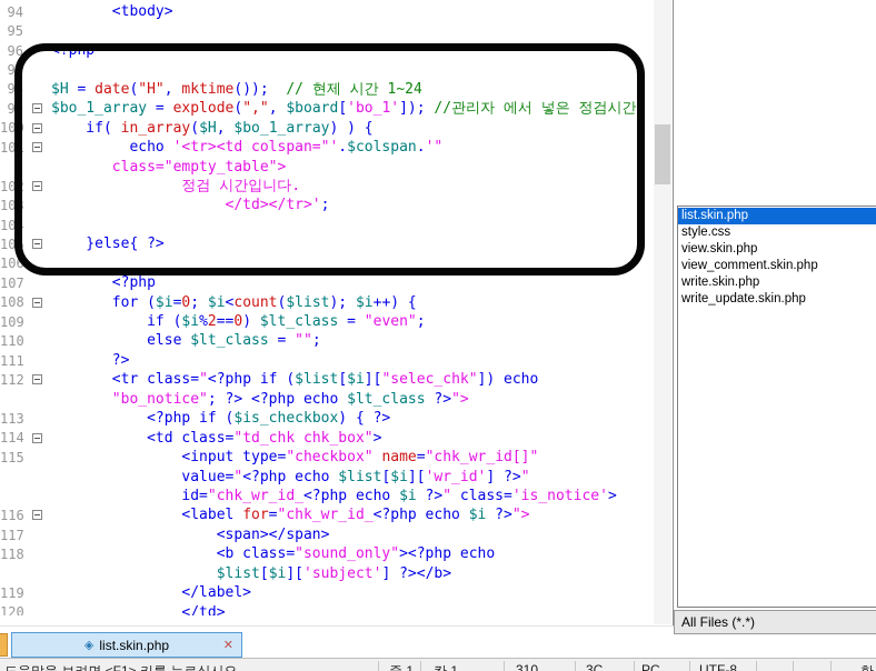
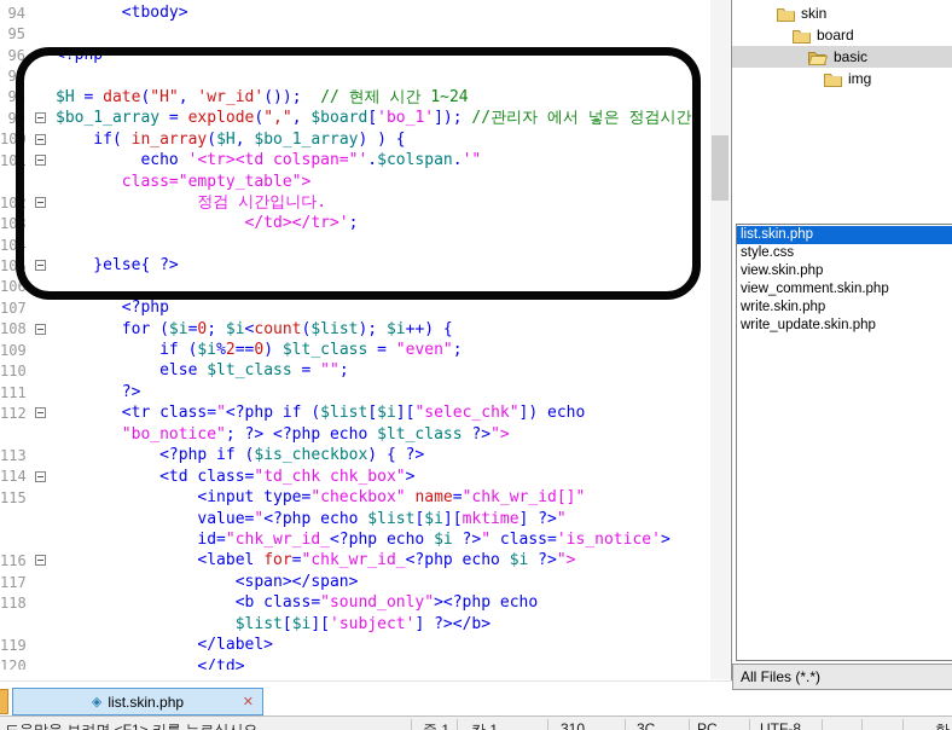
  94
  <tbody>
  95
  96
  <?php
  97
  98
- $H = date("H", mktime()); // 현제 시간 1~24
+ $H = date("H", 'wr_id'()); // 현제 시간 1~24
  99
  $bo_1_array = explode(",", $board['bo_1']); //관리자 에서 넣은 정검시간
  100
  if( in_array($H, $bo_1_array) ) {
  101
  echo '<tr><td colspan="'.$colspan.'"
  class="empty_table">
  102
  정검 시간입니다.
  103
  </td></tr>';
  104
  105
  }else{ ?>
  106
  107
  <?php
  108
  for ($i=0; $i<count($list); $i++) {
  109
  if ($i%2==0) $lt_class = "even";
  110
  else $lt_class = "";
  111
  ?>
  112
  <tr class="<?php if ($list[$i]["selec_chk"]) echo
  "bo_notice"; ?> <?php echo $lt_class ?>">
  113
  <?php if ($is_checkbox) { ?>
  114
  <td class="td_chk chk_box">
  115
  <input type="checkbox" name="chk_wr_id[]"
- value="<?php echo $list[$i]['wr_id'] ?>"
+ value="<?php echo $list[$i][mktime] ?>"
  id="chk_wr_id_<?php echo $i ?>" class='is_notice'>
  116
  <label for="chk_wr_id_<?php echo $i ?>">
  117
  <span></span>
  118
  <b class="sound_only"><?php echo
  $list[$i]['subject'] ?></b>
  119
  </label>
  120
  </td>
+ skin
+ board
+ basic
+ img
  list.skin.php
  style.css
  view.skin.php
  view_comment.skin.php
  write.skin.php
  write_update.skin.php
  All Files (*.*)
  ◈
  list.skin.php
  ✕
  310
  3C
  PC
  UTF-8
